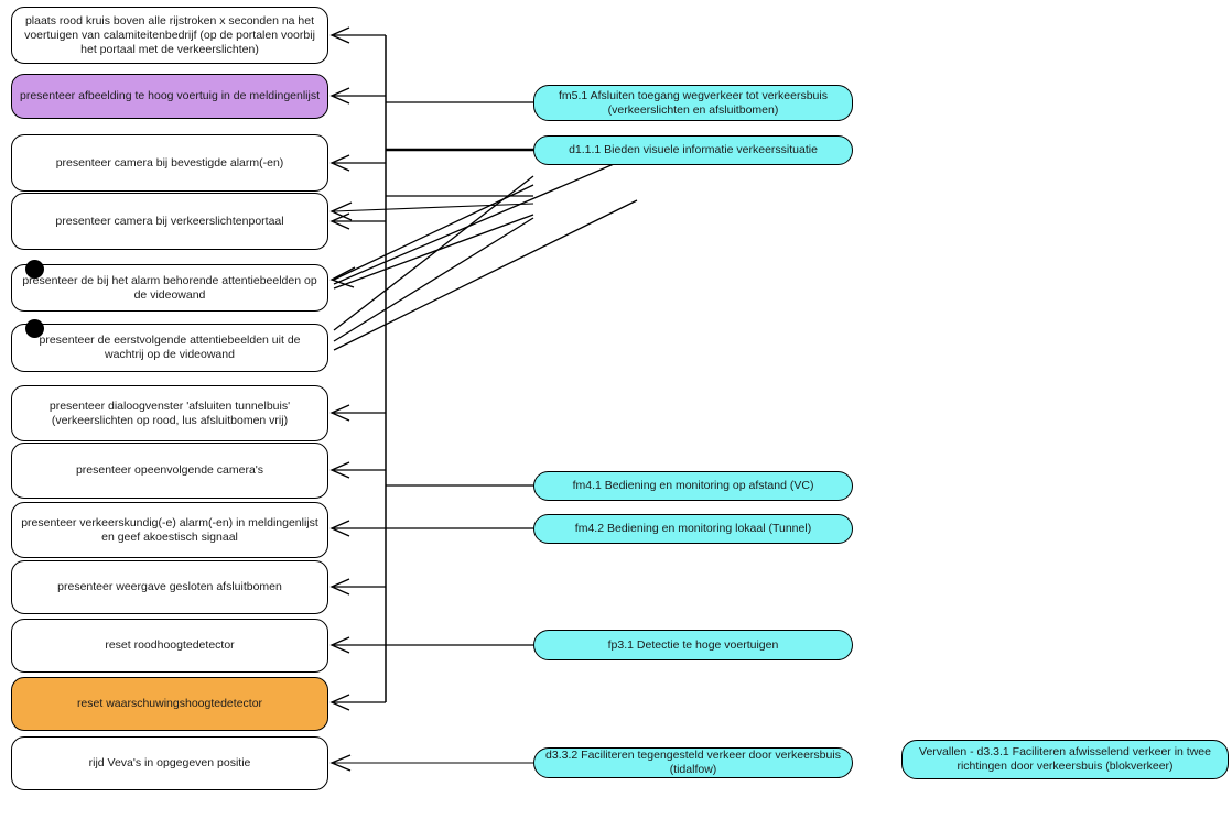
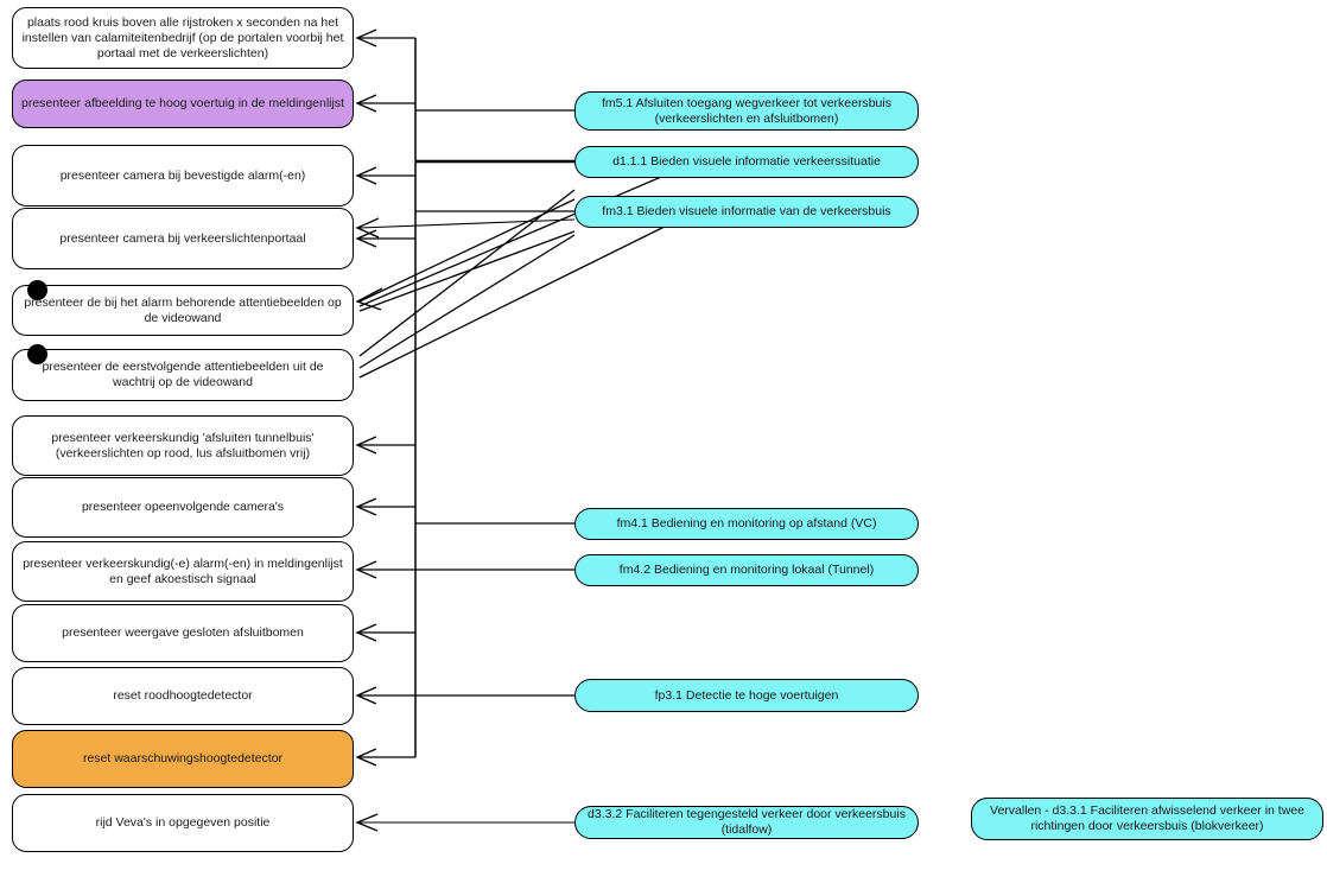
- plaats rood kruis boven alle rijstroken x seconden na het voertuigen van calamiteitenbedrijf (op de portalen voorbij het portaal met de verkeerslichten)
+ plaats rood kruis boven alle rijstroken x seconden na het instellen van calamiteitenbedrijf (op de portalen voorbij het portaal met de verkeerslichten)
  presenteer afbeelding te hoog voertuig in de meldingenlijst
  presenteer camera bij bevestigde alarm(-en)
  presenteer camera bij verkeerslichtenportaal
  presenteer de bij het alarm behorende attentiebeelden op de videowand
  presenteer de eerstvolgende attentiebeelden uit de wachtrij op de videowand
- presenteer dialoogvenster 'afsluiten tunnelbuis' (verkeerslichten op rood, lus afsluitbomen vrij)
+ presenteer verkeerskundig 'afsluiten tunnelbuis' (verkeerslichten op rood, lus afsluitbomen vrij)
  presenteer opeenvolgende camera's
  presenteer verkeerskundig(-e) alarm(-en) in meldingenlijst en geef akoestisch signaal
  presenteer weergave gesloten afsluitbomen
  reset roodhoogtedetector
  reset waarschuwingshoogtedetector
  rijd Veva's in opgegeven positie
  fm5.1 Afsluiten toegang wegverkeer tot verkeersbuis (verkeerslichten en afsluitbomen)
  d1.1.1 Bieden visuele informatie verkeerssituatie
+ fm3.1 Bieden visuele informatie van de verkeersbuis
  fm4.1 Bediening en monitoring op afstand (VC)
  fm4.2 Bediening en monitoring lokaal (Tunnel)
  fp3.1 Detectie te hoge voertuigen
  d3.3.2 Faciliteren tegengesteld verkeer door verkeersbuis (tidalfow)
  Vervallen - d3.3.1 Faciliteren afwisselend verkeer in twee richtingen door verkeersbuis (blokverkeer)
